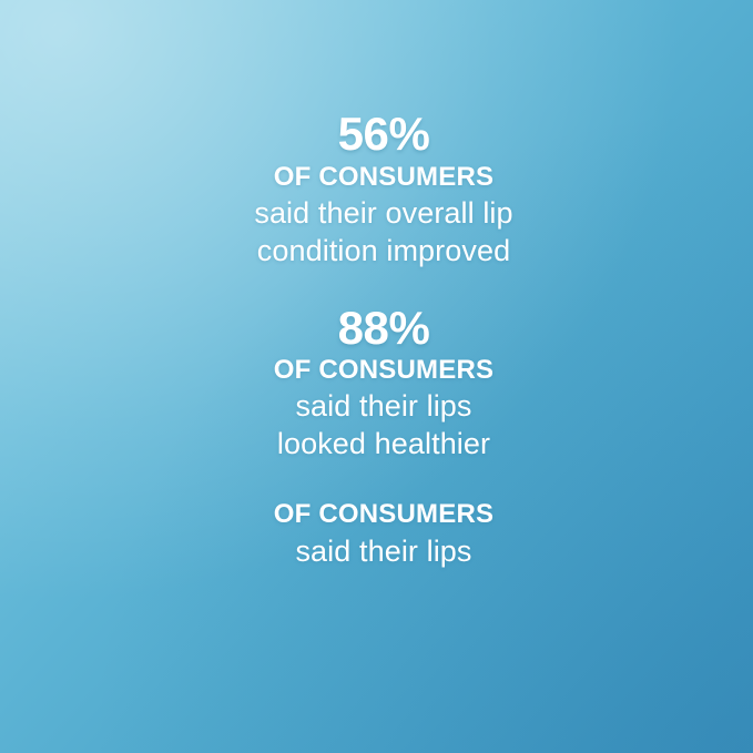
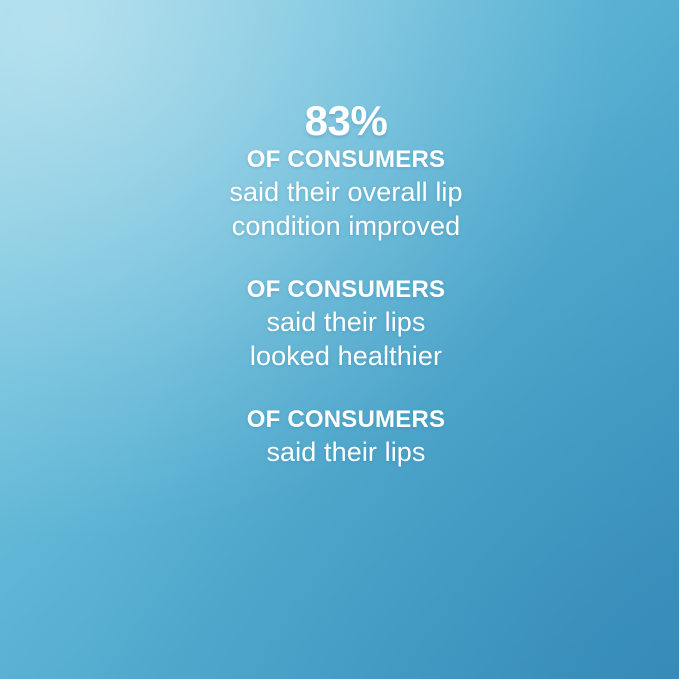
- 56%
+ 83%
  OF CONSUMERS
  said their overall lip
  condition improved
- 88%
  OF CONSUMERS
  said their lips
  looked healthier
  OF CONSUMERS
  said their lips
